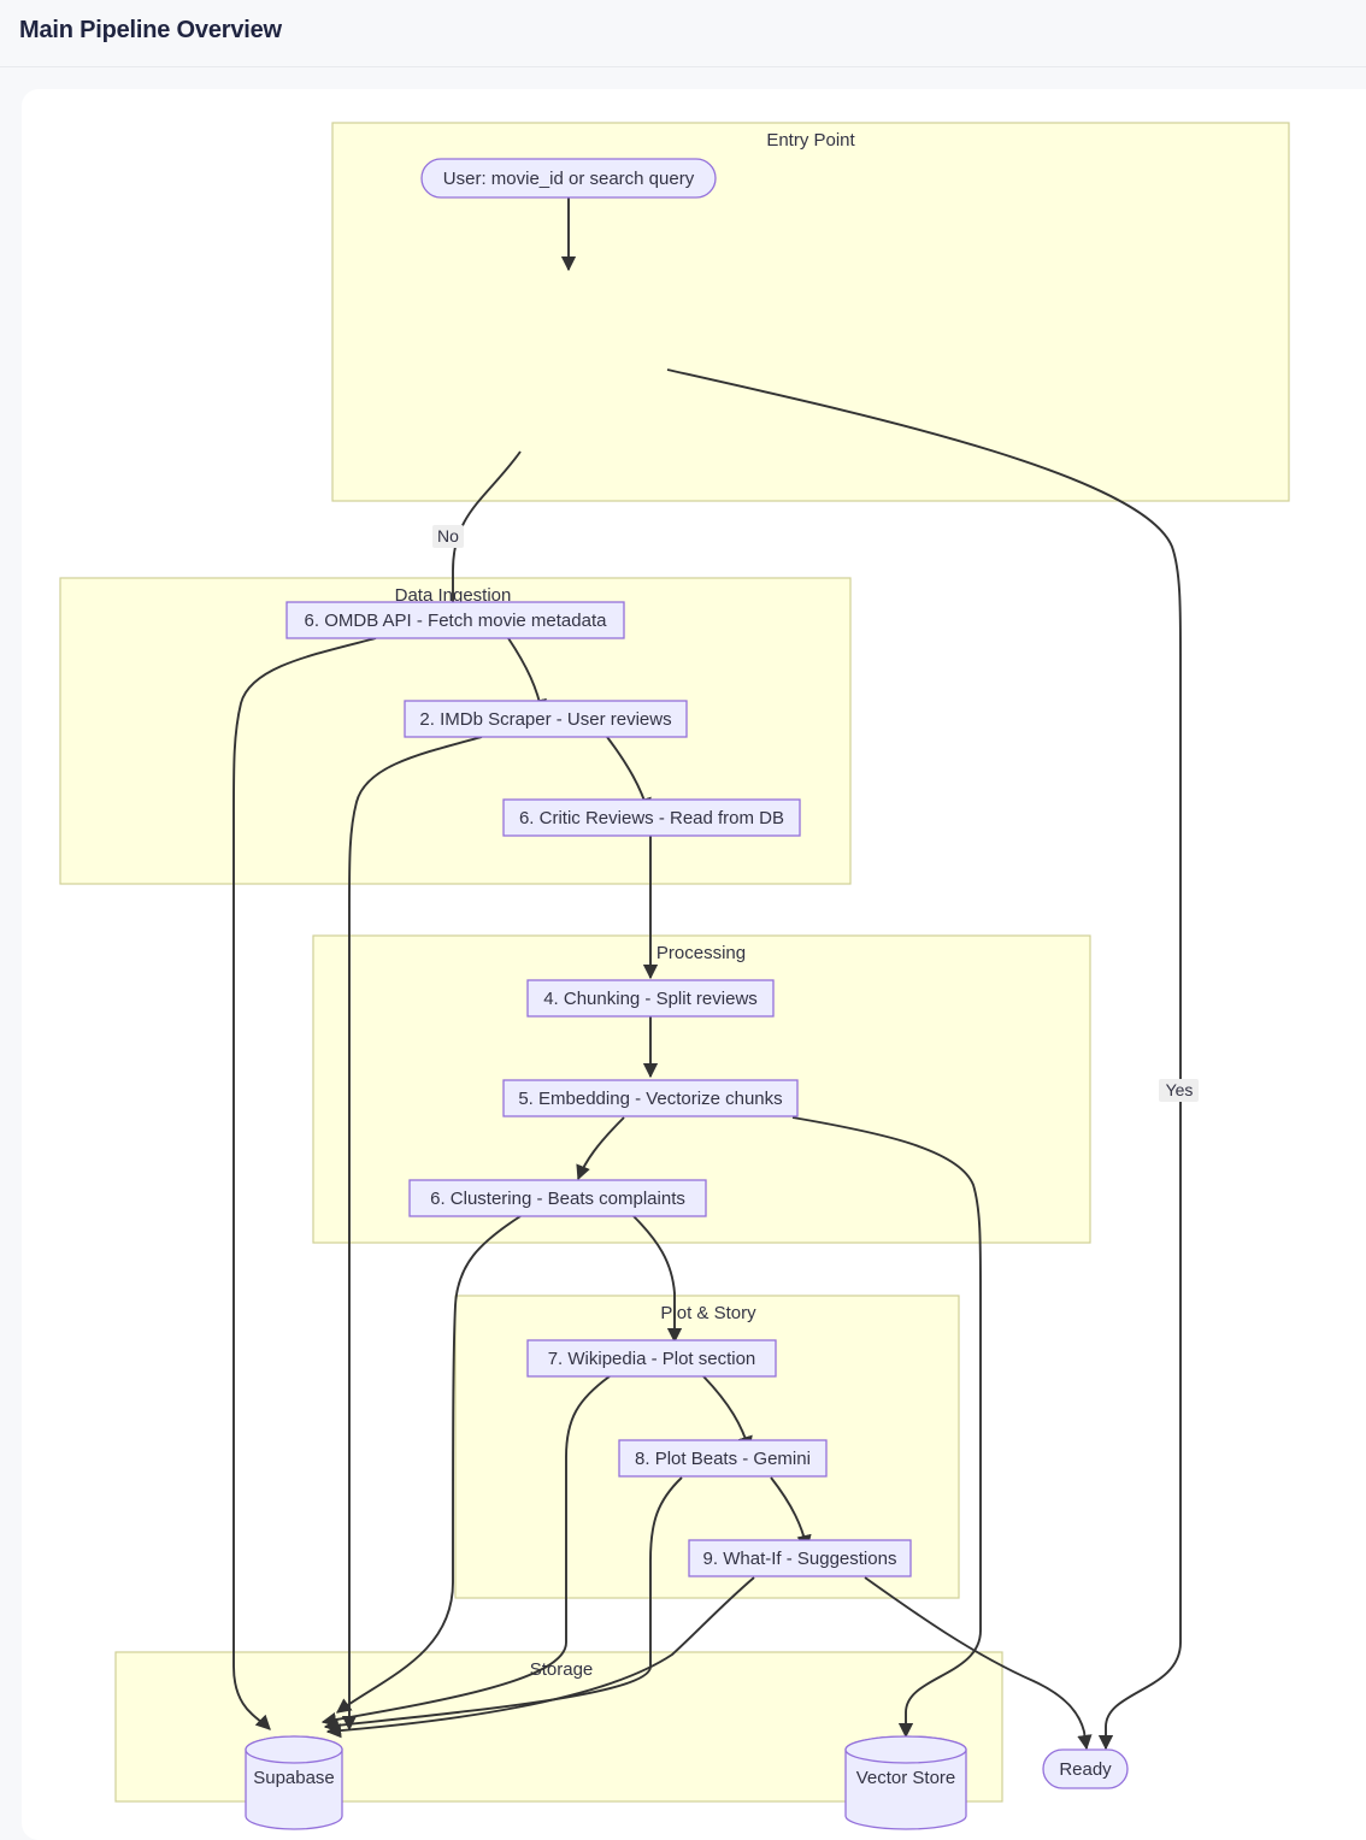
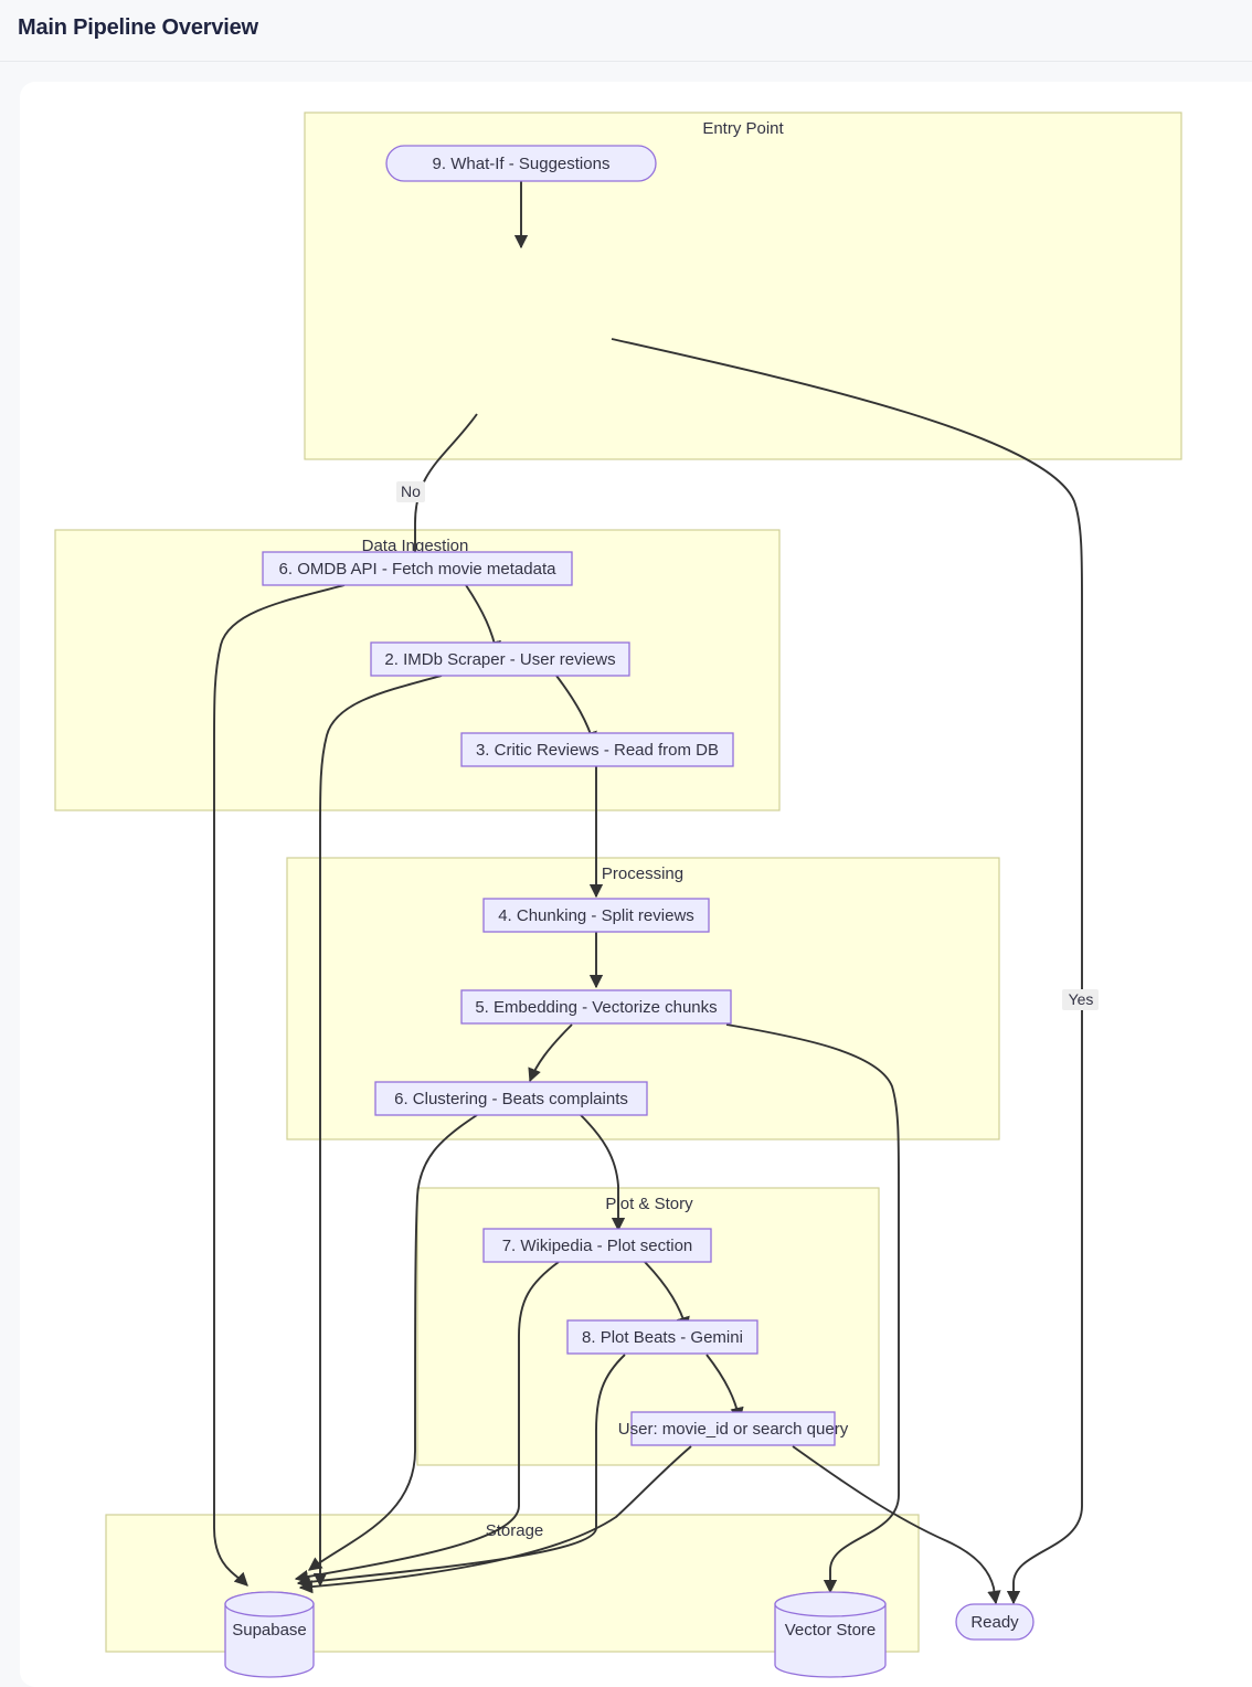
  Main Pipeline Overview
  Entry Point
  Data Ingestion
  Processing
  Pot & Story
  Storage
  No
  Yes
- User: movie_id or search query
+ 9. What-If - Suggestions
  6. OMDB API - Fetch movie metadata
  2. IMDb Scraper - User reviews
- 6. Critic Reviews - Read from DB
+ 3. Critic Reviews - Read from DB
  4. Chunking - Split reviews
  5. Embedding - Vectorize chunks
  6. Clustering - Beats complaints
  7. Wikipedia - Plot section
  8. Plot Beats - Gemini
- 9. What-If - Suggestions
+ User: movie_id or search query
  Supabase
  Vector Store
  Ready
